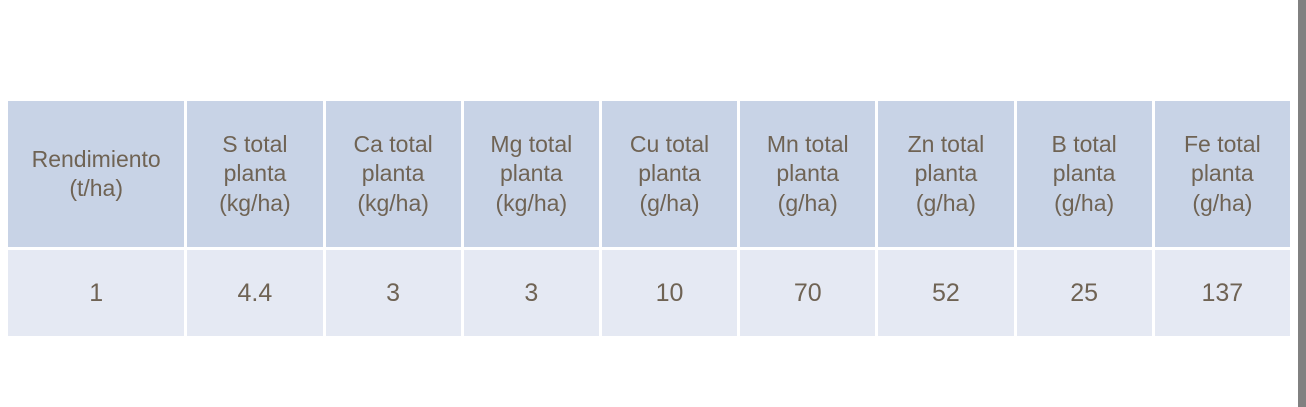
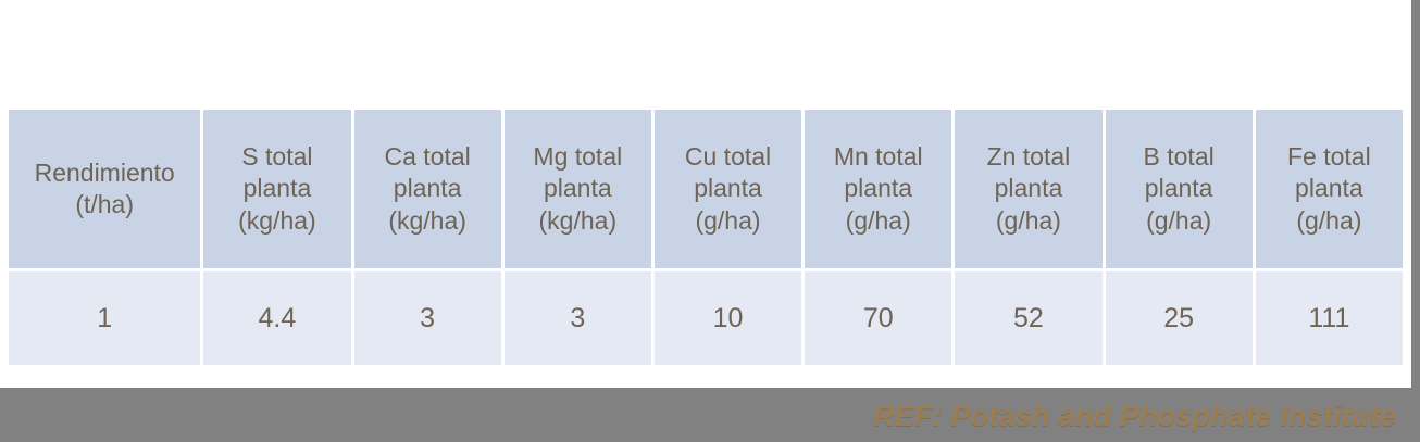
  Rendimiento (t/ha)	S total planta (kg/ha)	Ca total planta (kg/ha)	Mg total planta (kg/ha)	Cu total planta (g/ha)	Mn total planta (g/ha)	Zn total planta (g/ha)	B total planta (g/ha)	Fe total planta (g/ha)
- 1	4.4	3	3	10	70	52	25	137
+ 1	4.4	3	3	10	70	52	25	111
+ REF: Potash and Phosphate Institute
